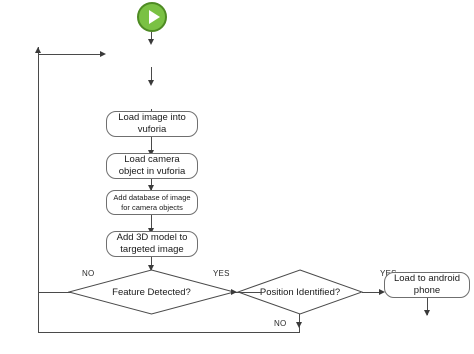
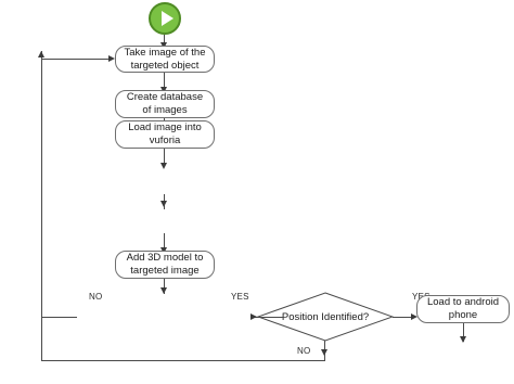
+ Take image of the
+ targeted object
+ Create database
+ of images
  Load image into
  vuforia
- Load camera
- object in vuforia
- Add database of image
- for camera objects
  Add 3D model to
  targeted image
- Feature Detected?
  Position Identified?
  YES
  NO
  Load to android
  phone
  NO
